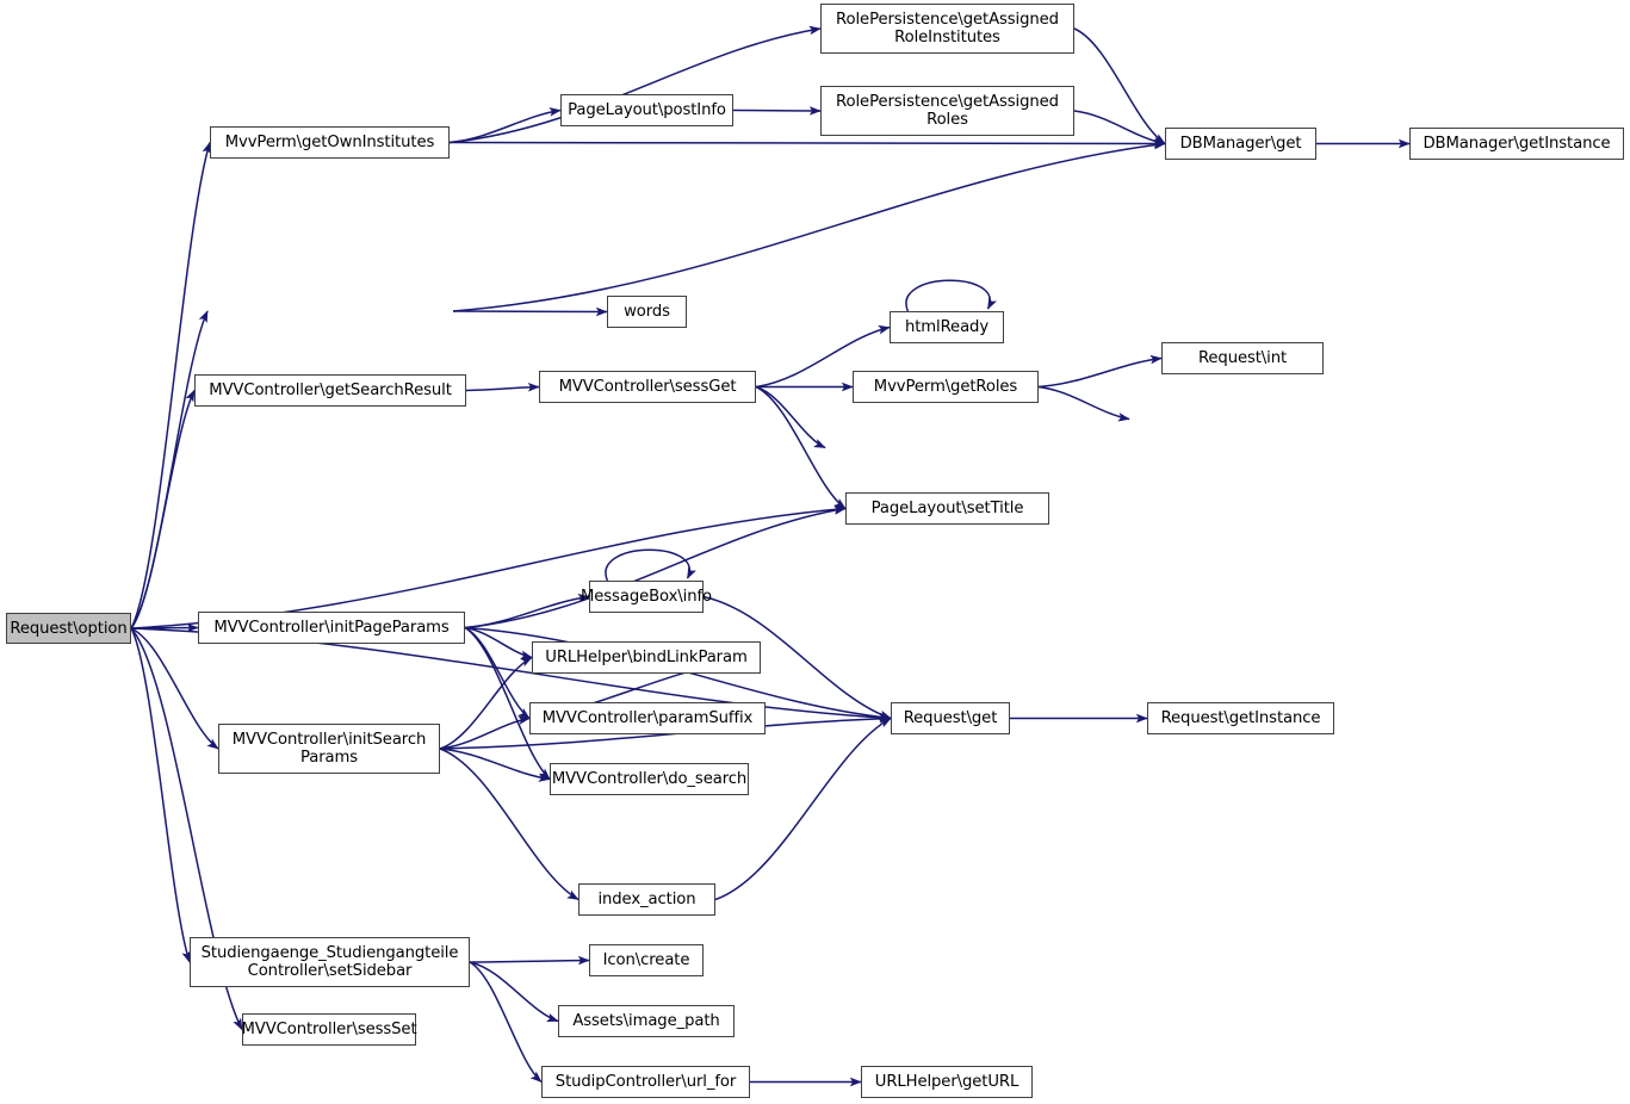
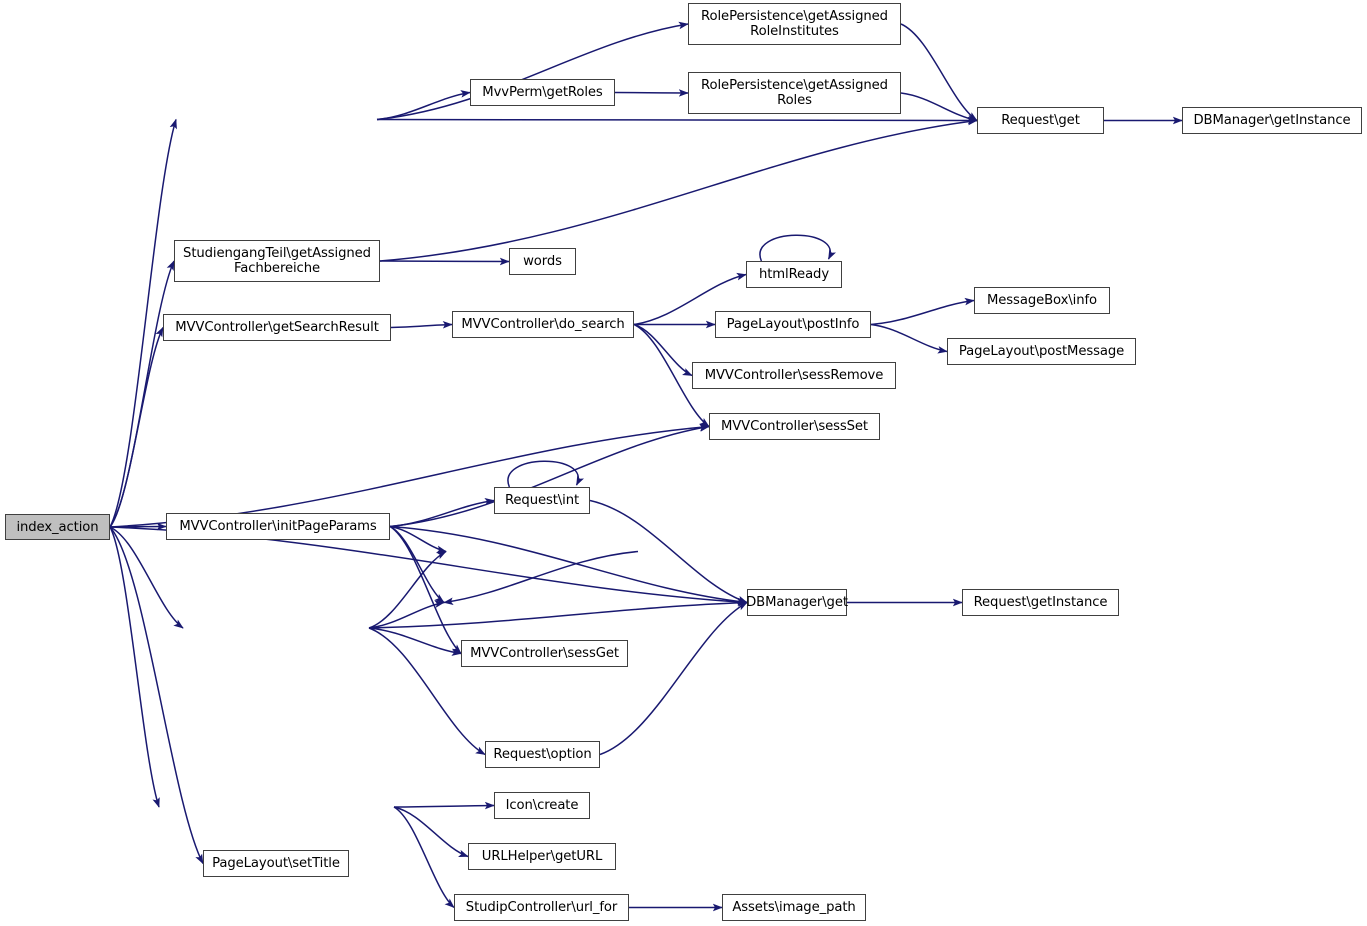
- Request\option
+ index_action
- MvvPerm\getOwnInstitutes
- PageLayout\postInfo
+ MvvPerm\getRoles
  RolePersistence\getAssigned
  RoleInstitutes
  RolePersistence\getAssigned
  Roles
- DBManager\get
+ Request\get
  DBManager\getInstance
+ StudiengangTeil\getAssigned
+ Fachbereiche
  words
  MVVController\getSearchResult
- MVVController\sessGet
+ MVVController\do_search
  htmlReady
- MvvPerm\getRoles
+ PageLayout\postInfo
- Request\int
+ MessageBox\info
+ PageLayout\postMessage
+ MVVController\sessRemove
- PageLayout\setTitle
+ MVVController\sessSet
  MVVController\initPageParams
- MessageBox\info
+ Request\int
- URLHelper\bindLinkParam
- MVVController\paramSuffix
- MVVController\initSearch
- Params
- MVVController\do_search
+ MVVController\sessGet
- Request\get
+ DBManager\get
  Request\getInstance
- index_action
+ Request\option
- Studiengaenge_Studiengangteile
- Controller\setSidebar
  Icon\create
- Assets\image_path
+ URLHelper\getURL
- MVVController\sessSet
+ PageLayout\setTitle
  StudipController\url_for
- URLHelper\getURL
+ Assets\image_path
